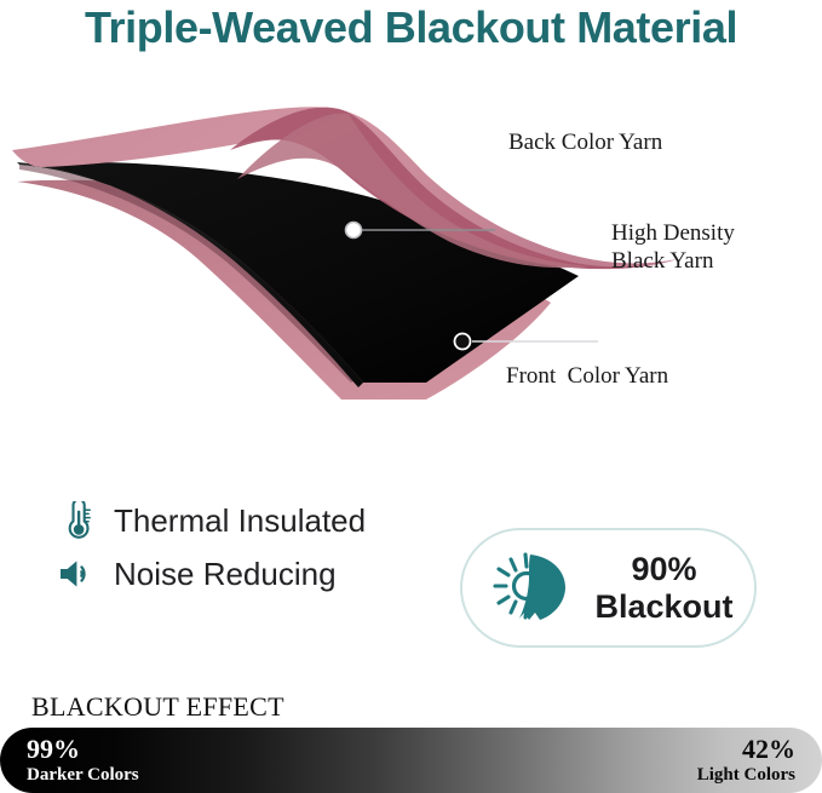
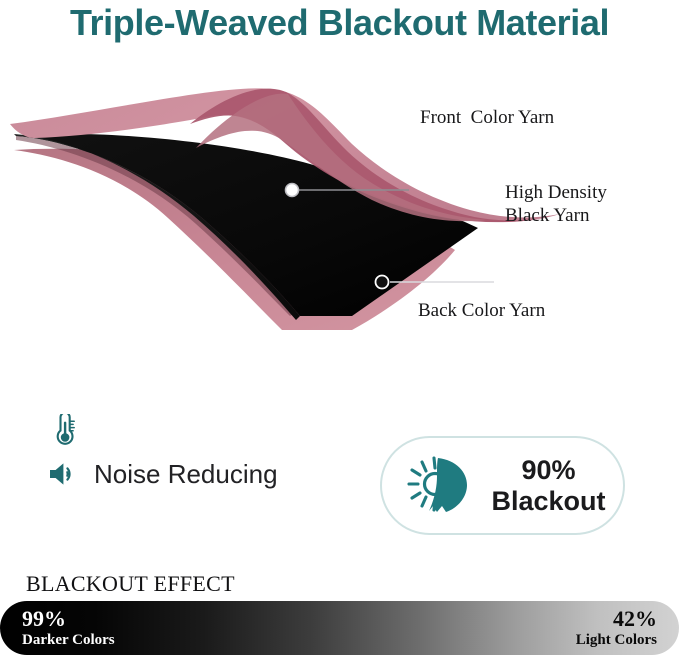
  Triple-Weaved Blackout Material
- Back Color Yarn
+ Front Color Yarn
  High Density
  Black Yarn
- Front Color Yarn
+ Back Color Yarn
- Thermal Insulated
  Noise Reducing
  90%
  Blackout
  BLACKOUT EFFECT
  99%
  Darker Colors
  42%
  Light Colors
